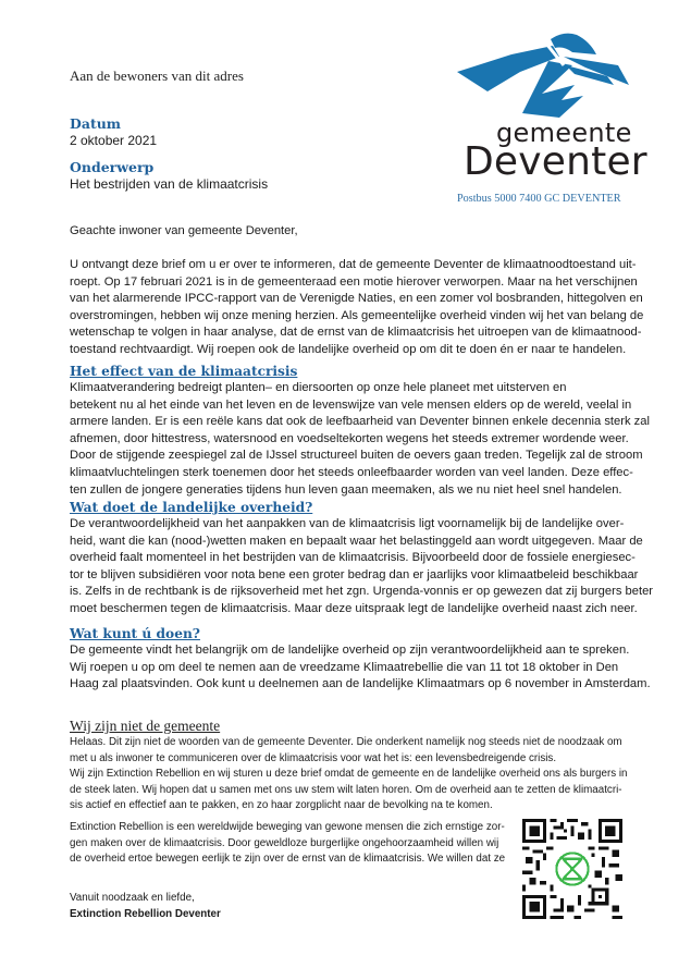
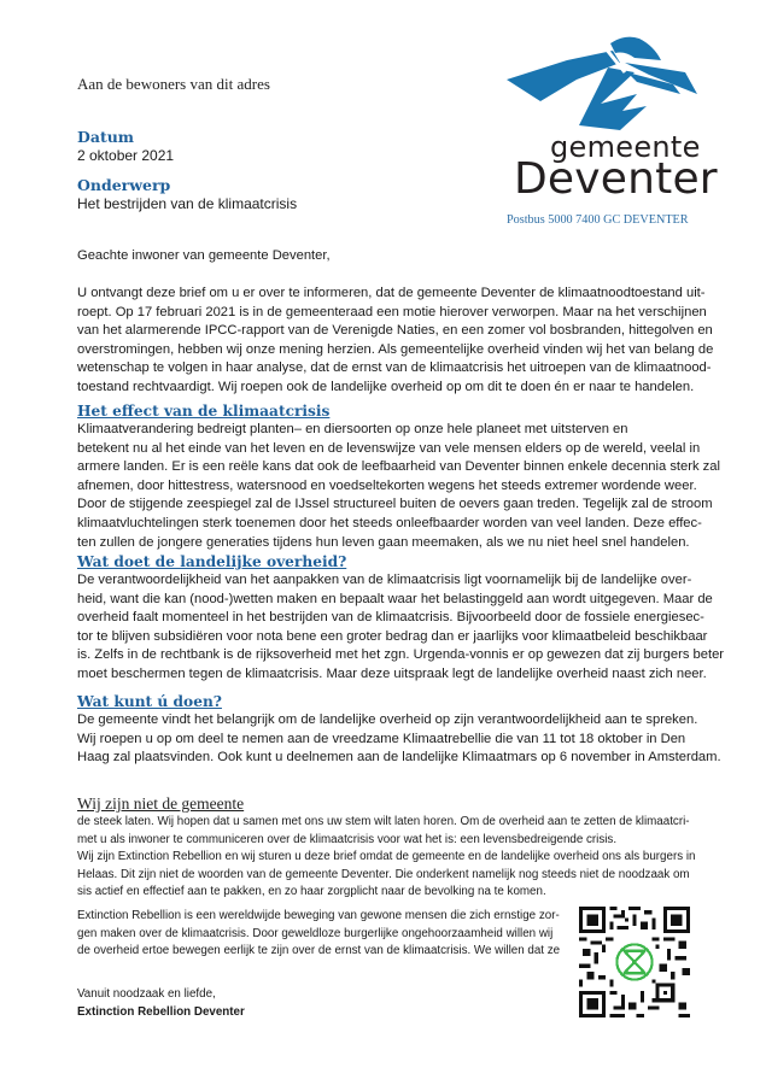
  Aan de bewoners van dit adres
  Datum
  2 oktober 2021
  Onderwerp
  Het bestrijden van de klimaatcrisis
  gemeente
  Deventer
  Postbus 5000 7400 GC DEVENTER
  Geachte inwoner van gemeente Deventer,
  U ontvangt deze brief om u er over te informeren, dat de gemeente Deventer de klimaatnoodtoestand uit-
  roept. Op 17 februari 2021 is in de gemeenteraad een motie hierover verworpen. Maar na het verschijnen
  van het alarmerende IPCC-rapport van de Verenigde Naties, en een zomer vol bosbranden, hittegolven en
  overstromingen, hebben wij onze mening herzien. Als gemeentelijke overheid vinden wij het van belang de
  wetenschap te volgen in haar analyse, dat de ernst van de klimaatcrisis het uitroepen van de klimaatnood-
  toestand rechtvaardigt. Wij roepen ook de landelijke overheid op om dit te doen én er naar te handelen.
  Het effect van de klimaatcrisis
  Klimaatverandering bedreigt planten– en diersoorten op onze hele planeet met uitsterven en
  betekent nu al het einde van het leven en de levenswijze van vele mensen elders op de wereld, veelal in
  armere landen. Er is een reële kans dat ook de leefbaarheid van Deventer binnen enkele decennia sterk zal
  afnemen, door hittestress, watersnood en voedseltekorten wegens het steeds extremer wordende weer.
  Door de stijgende zeespiegel zal de IJssel structureel buiten de oevers gaan treden. Tegelijk zal de stroom
  klimaatvluchtelingen sterk toenemen door het steeds onleefbaarder worden van veel landen. Deze effec-
  ten zullen de jongere generaties tijdens hun leven gaan meemaken, als we nu niet heel snel handelen.
  Wat doet de landelijke overheid?
  De verantwoordelijkheid van het aanpakken van de klimaatcrisis ligt voornamelijk bij de landelijke over-
  heid, want die kan (nood-)wetten maken en bepaalt waar het belastinggeld aan wordt uitgegeven. Maar de
  overheid faalt momenteel in het bestrijden van de klimaatcrisis. Bijvoorbeeld door de fossiele energiesec-
  tor te blijven subsidiëren voor nota bene een groter bedrag dan er jaarlijks voor klimaatbeleid beschikbaar
  is. Zelfs in de rechtbank is de rijksoverheid met het zgn. Urgenda-vonnis er op gewezen dat zij burgers beter
  moet beschermen tegen de klimaatcrisis. Maar deze uitspraak legt de landelijke overheid naast zich neer.
  Wat kunt ú doen?
  De gemeente vindt het belangrijk om de landelijke overheid op zijn verantwoordelijkheid aan te spreken.
  Wij roepen u op om deel te nemen aan de vreedzame Klimaatrebellie die van 11 tot 18 oktober in Den
  Haag zal plaatsvinden. Ook kunt u deelnemen aan de landelijke Klimaatmars op 6 november in Amsterdam.
  Wij zijn niet de gemeente
- Helaas. Dit zijn niet de woorden van de gemeente Deventer. Die onderkent namelijk nog steeds niet de noodzaak om
+ de steek laten. Wij hopen dat u samen met ons uw stem wilt laten horen. Om de overheid aan te zetten de klimaatcri-
  met u als inwoner te communiceren over de klimaatcrisis voor wat het is: een levensbedreigende crisis.
  Wij zijn Extinction Rebellion en wij sturen u deze brief omdat de gemeente en de landelijke overheid ons als burgers in
- de steek laten. Wij hopen dat u samen met ons uw stem wilt laten horen. Om de overheid aan te zetten de klimaatcri-
+ Helaas. Dit zijn niet de woorden van de gemeente Deventer. Die onderkent namelijk nog steeds niet de noodzaak om
  sis actief en effectief aan te pakken, en zo haar zorgplicht naar de bevolking na te komen.
  Extinction Rebellion is een wereldwijde beweging van gewone mensen die zich ernstige zor-
  gen maken over de klimaatcrisis. Door geweldloze burgerlijke ongehoorzaamheid willen wij
  de overheid ertoe bewegen eerlijk te zijn over de ernst van de klimaatcrisis. We willen dat ze
  Vanuit noodzaak en liefde,
  Extinction Rebellion Deventer
